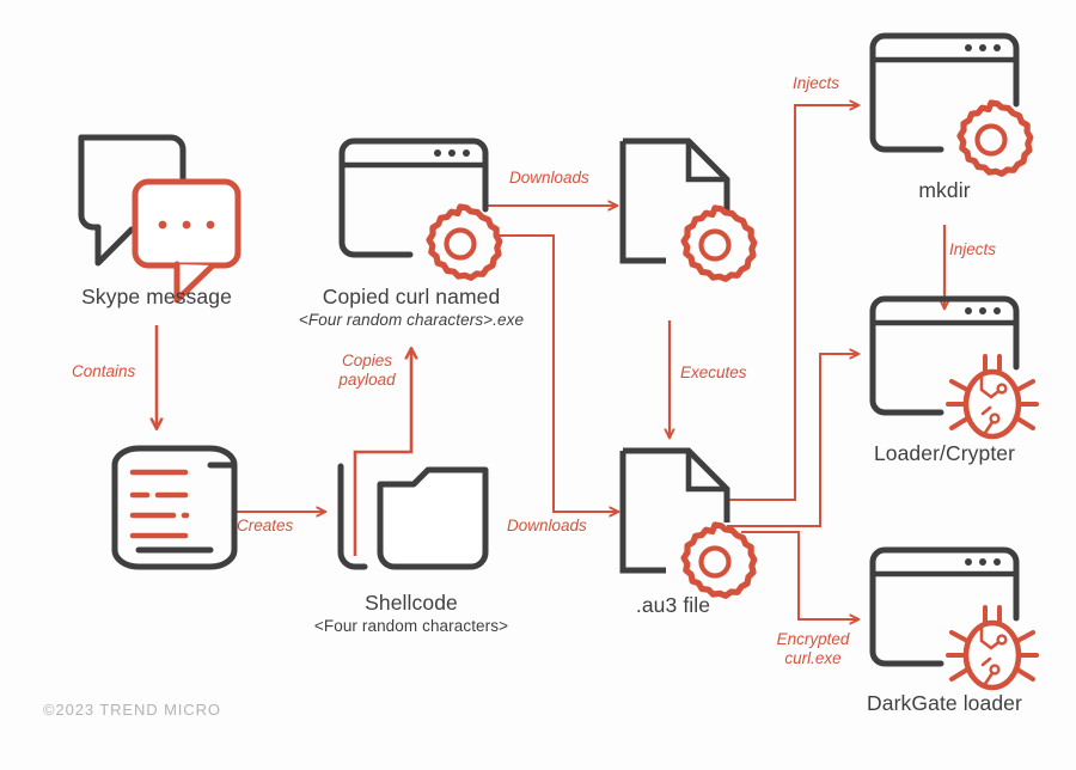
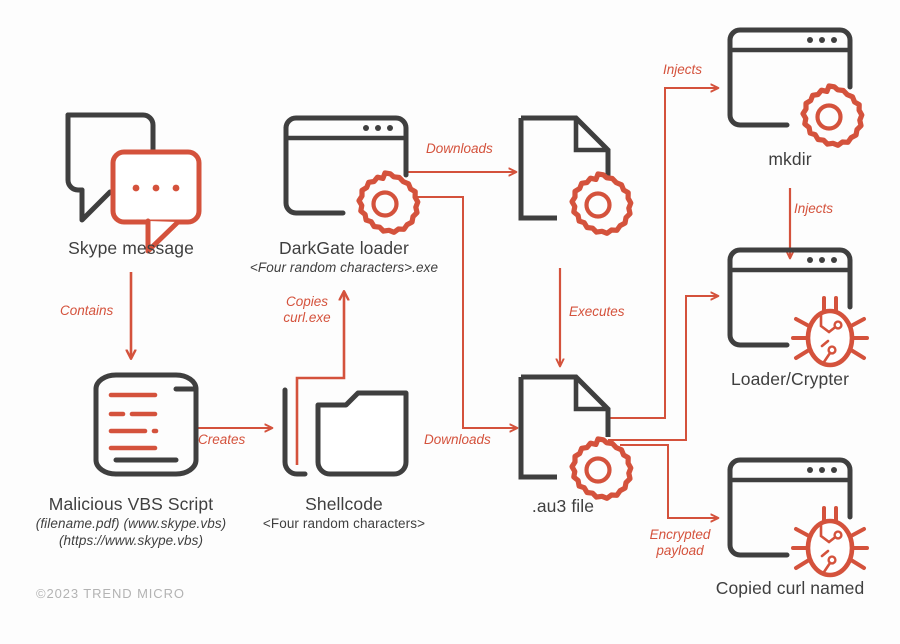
  Skype message
- Copied curl named
+ DarkGate loader
  <Four random characters>.exe
  mkdir
+ Malicious VBS Script
+ (filename.pdf) (www.skype.vbs)
+ (https://www.skype.vbs)
  Shellcode
  <Four random characters>
  .au3 file
  Loader/Crypter
- DarkGate loader
+ Copied curl named
  Contains
  Creates
  Copies
- payload
+ curl.exe
  Downloads
  Downloads
  Executes
  Injects
  Injects
  Encrypted
- curl.exe
+ payload
  ©2023 TREND MICRO
